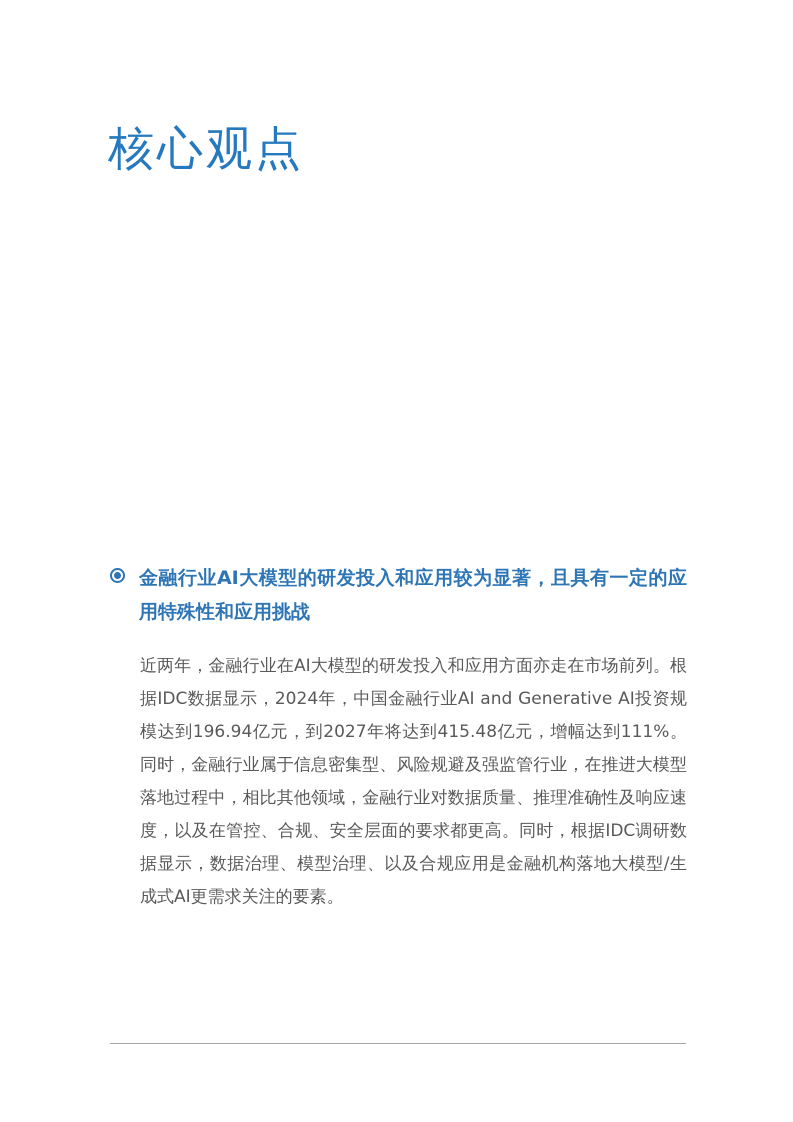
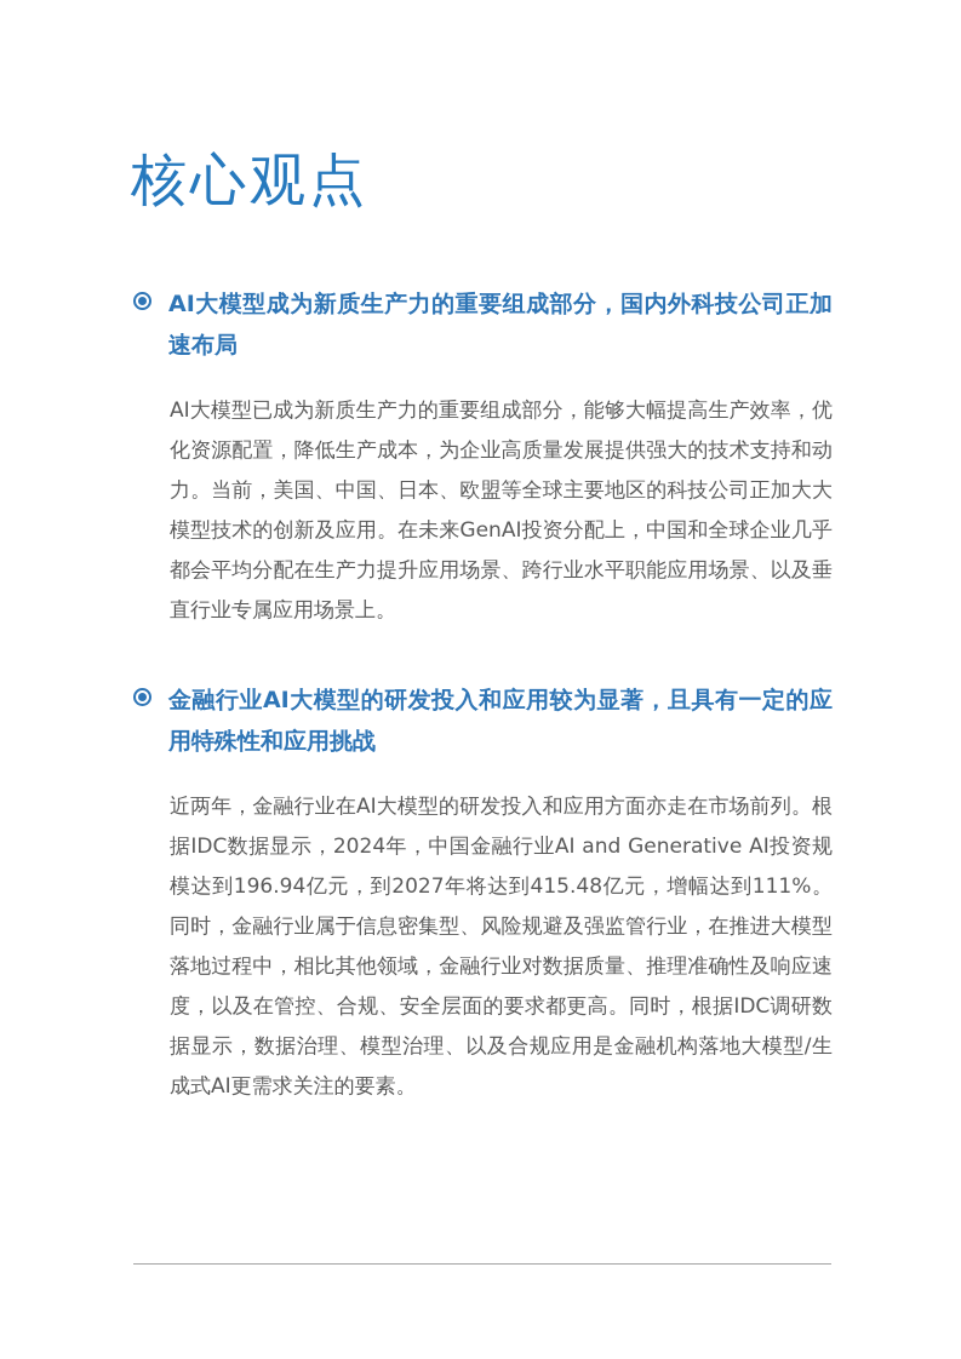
  核心观点
+ AI大模型成为新质生产力的重要组成部分，国内外科技公司正加速布局
+ AI大模型已成为新质生产力的重要组成部分，能够大幅提高生产效率，优化资源配置，降低生产成本，为企业高质量发展提供强大的技术支持和动力。当前，美国、中国、日本、欧盟等全球主要地区的科技公司正加大大模型技术的创新及应用。在未来GenAI投资分配上，中国和全球企业几乎都会平均分配在生产力提升应用场景、跨行业水平职能应用场景、以及垂直行业专属应用场景上。
  金融行业AI大模型的研发投入和应用较为显著，且具有一定的应用特殊性和应用挑战
  近两年，金融行业在AI大模型的研发投入和应用方面亦走在市场前列。根据IDC数据显示，2024年，中国金融行业AI and Generative AI投资规模达到196.94亿元，到2027年将达到415.48亿元，增幅达到111%。同时，金融行业属于信息密集型、风险规避及强监管行业，在推进大模型落地过程中，相比其他领域，金融行业对数据质量、推理准确性及响应速度，以及在管控、合规、安全层面的要求都更高。同时，根据IDC调研数据显示，数据治理、模型治理、以及合规应用是金融机构落地大模型/生成式AI更需求关注的要素。
